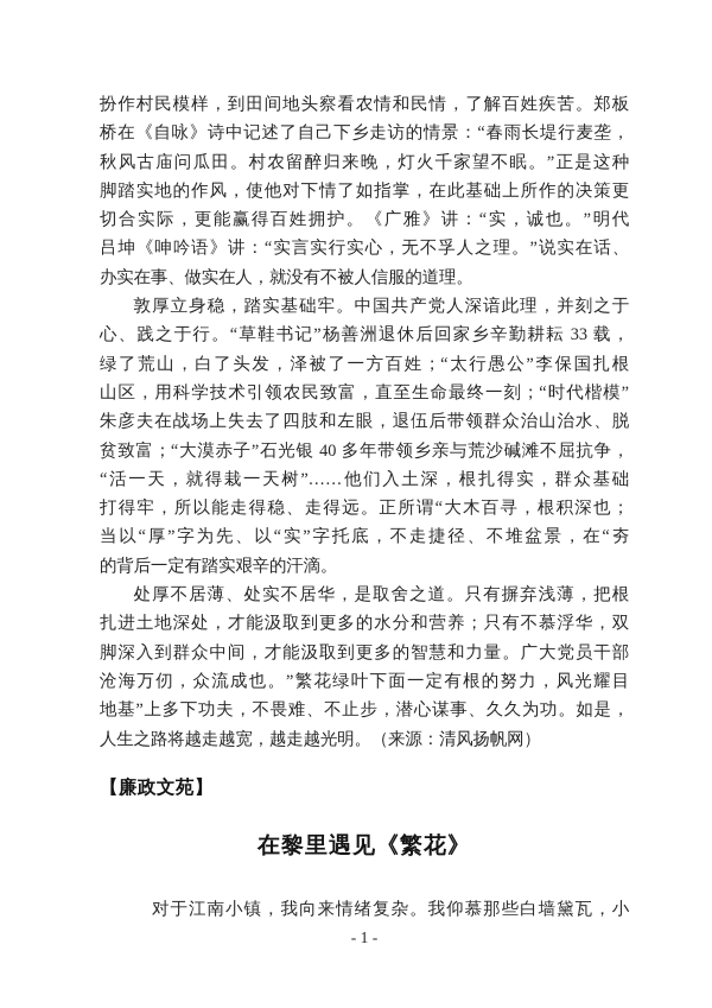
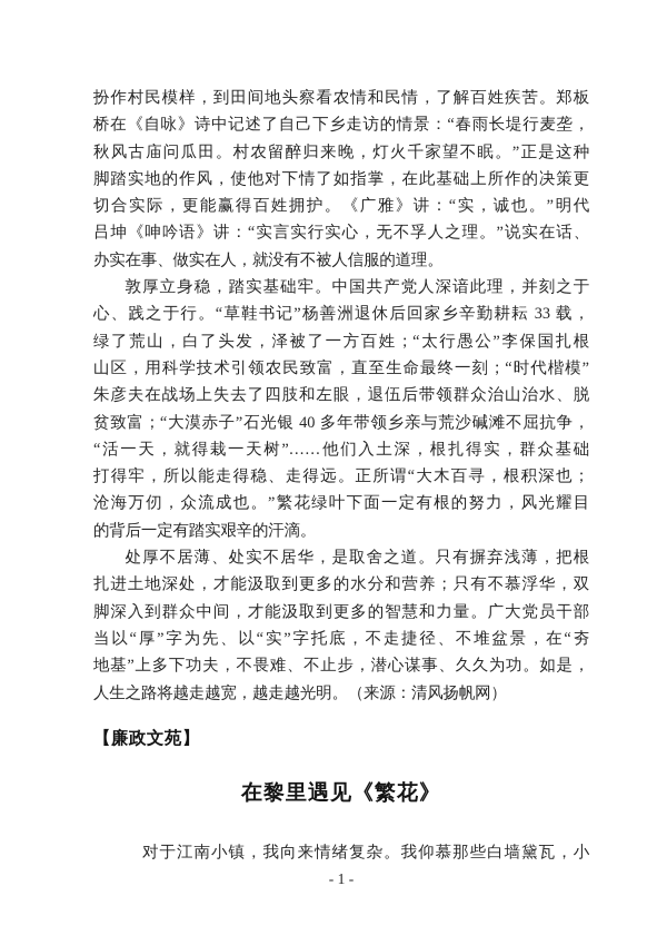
  扮作村民模样，到田间地头察看农情和民情，了解百姓疾苦。郑板
  桥在《自咏》诗中记述了自己下乡走访的情景：“春雨长堤行麦垄，
  秋风古庙问瓜田。村农留醉归来晚，灯火千家望不眠。”正是这种
  脚踏实地的作风，使他对下情了如指掌，在此基础上所作的决策更
  切合实际，更能赢得百姓拥护。《广雅》讲：“实，诚也。”明代
  吕坤《呻吟语》讲：“实言实行实心，无不孚人之理。”说实在话、
  办实在事、做实在人，就没有不被人信服的道理。
  敦厚立身稳，踏实基础牢。中国共产党人深谙此理，并刻之于
  心、践之于行。“草鞋书记”杨善洲退休后回家乡辛勤耕耘 33 载，
  绿了荒山，白了头发，泽被了一方百姓；“太行愚公”李保国扎根
  山区，用科学技术引领农民致富，直至生命最终一刻；“时代楷模”
  朱彦夫在战场上失去了四肢和左眼，退伍后带领群众治山治水、脱
  贫致富；“大漠赤子”石光银 40 多年带领乡亲与荒沙碱滩不屈抗争，
  “活一天，就得栽一天树”……他们入土深，根扎得实，群众基础
  打得牢，所以能走得稳、走得远。正所谓“大木百寻，根积深也；
- 当以“厚”字为先、以“实”字托底，不走捷径、不堆盆景，在“夯
+ 沧海万仞，众流成也。”繁花绿叶下面一定有根的努力，风光耀目
  的背后一定有踏实艰辛的汗滴。
  处厚不居薄、处实不居华，是取舍之道。只有摒弃浅薄，把根
  扎进土地深处，才能汲取到更多的水分和营养；只有不慕浮华，双
  脚深入到群众中间，才能汲取到更多的智慧和力量。广大党员干部
- 沧海万仞，众流成也。”繁花绿叶下面一定有根的努力，风光耀目
+ 当以“厚”字为先、以“实”字托底，不走捷径、不堆盆景，在“夯
  地基”上多下功夫，不畏难、不止步，潜心谋事、久久为功。如是，
  人生之路将越走越宽，越走越光明。（来源：清风扬帆网）
  【廉政文苑】
  在黎里遇见《繁花》
  对于江南小镇，我向来情绪复杂。我仰慕那些白墙黛瓦，小
  - 1 -
